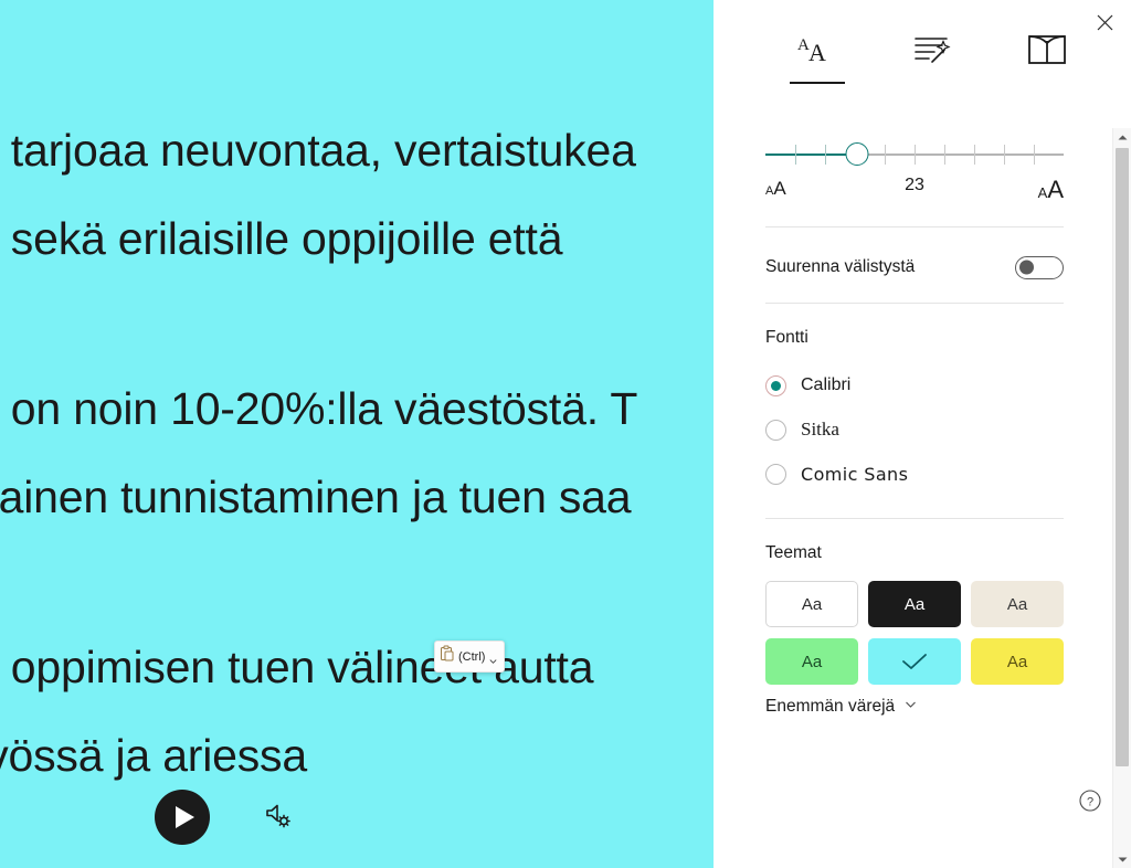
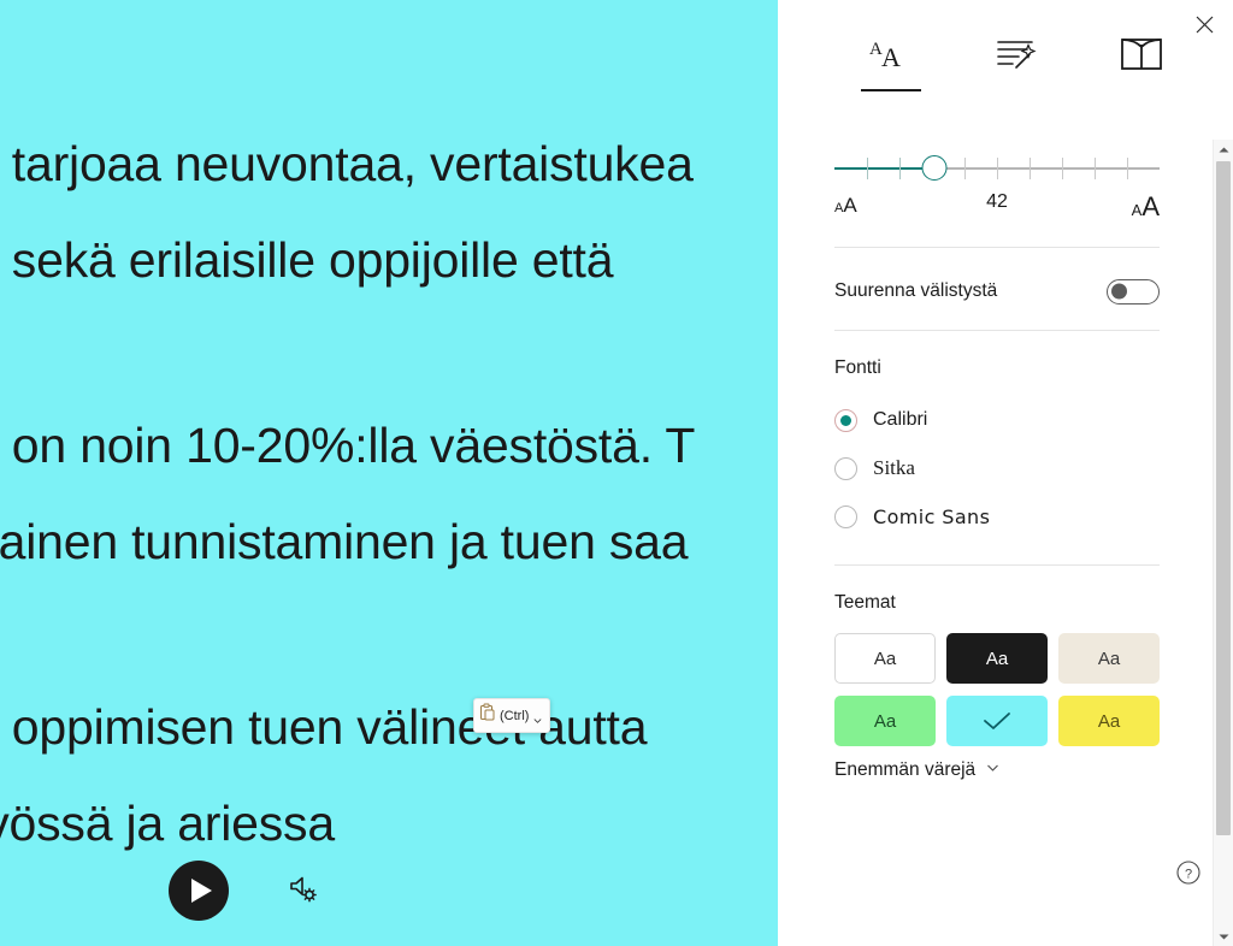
  tarjoaa neuvontaa, vertaistukea
  sekä erilaisille oppijoille että
  on noin 10-20%:lla väestöstä. T
  ainen tunnistaminen ja tuen saa
  oppimisen tuen väline autta
  össä ja ariessa
  (Ctrl)
  A
  A
  AA
- 23
+ 42
  AA
  Suurenna välistystä
  Fontti
  Calibri
  Sitka
  Comic Sans
  Teemat
  Aa
  Aa
  Aa
  Aa
  Aa
  Enemmän värejä
  ?
